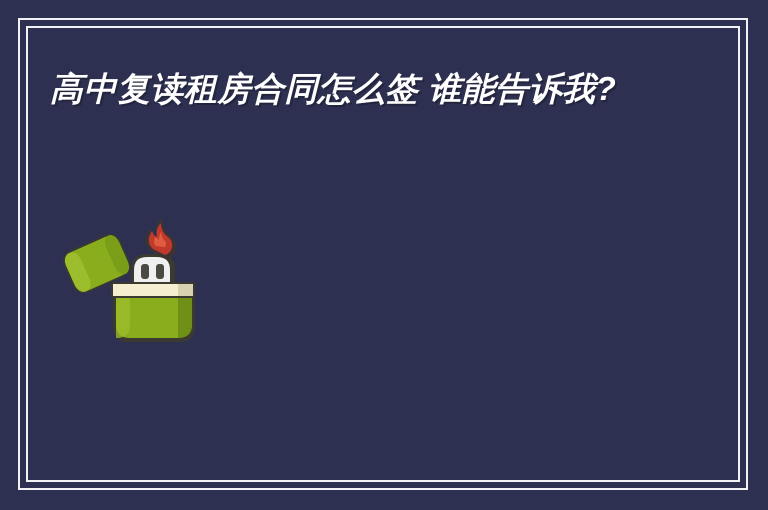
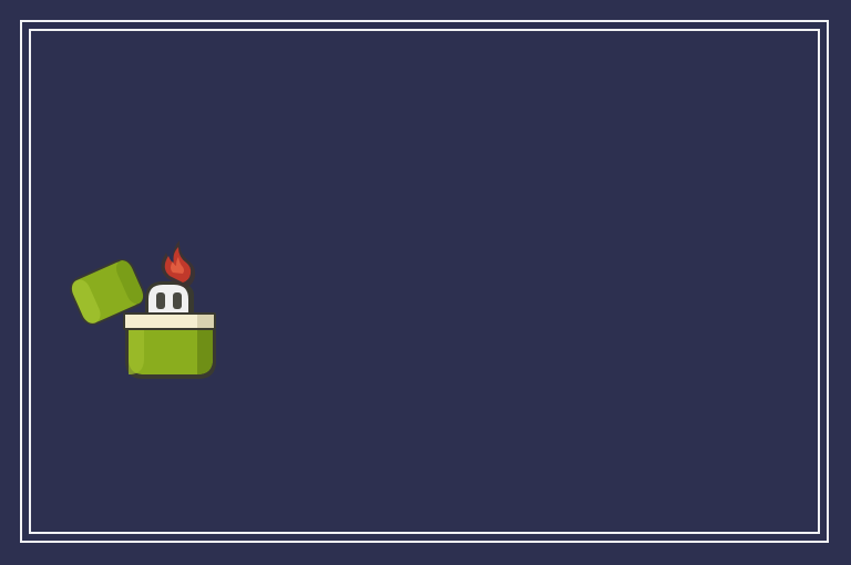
- 高中复读租房合同怎么签 谁能告诉我?
